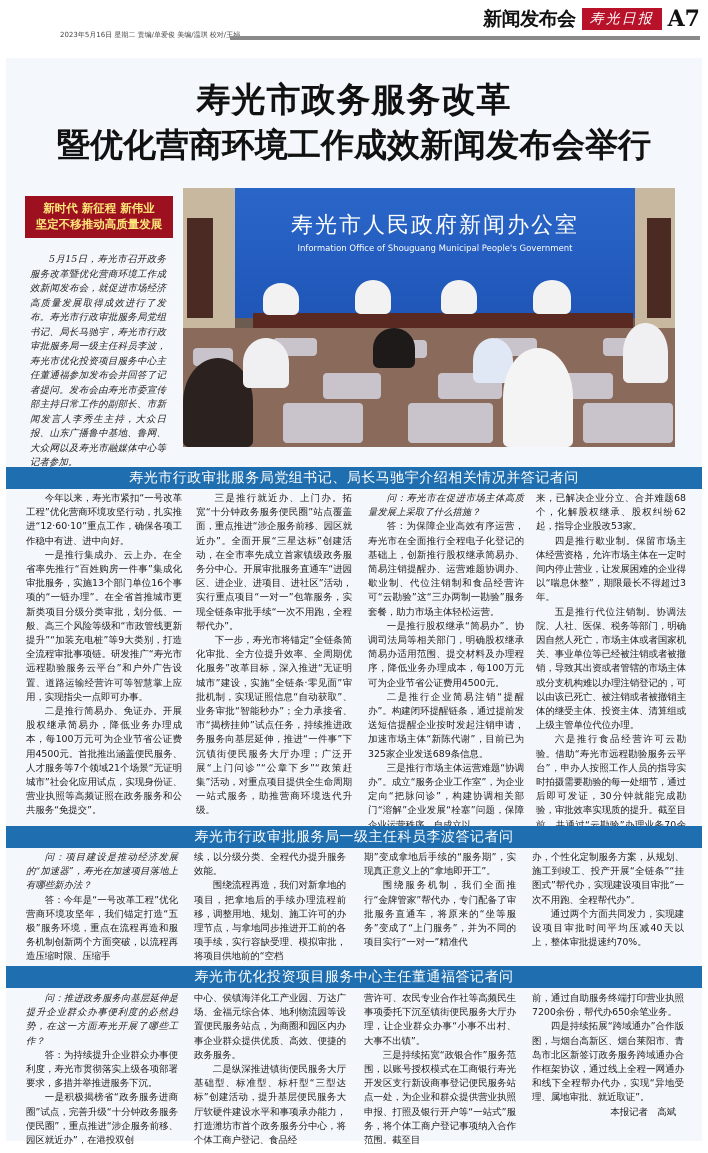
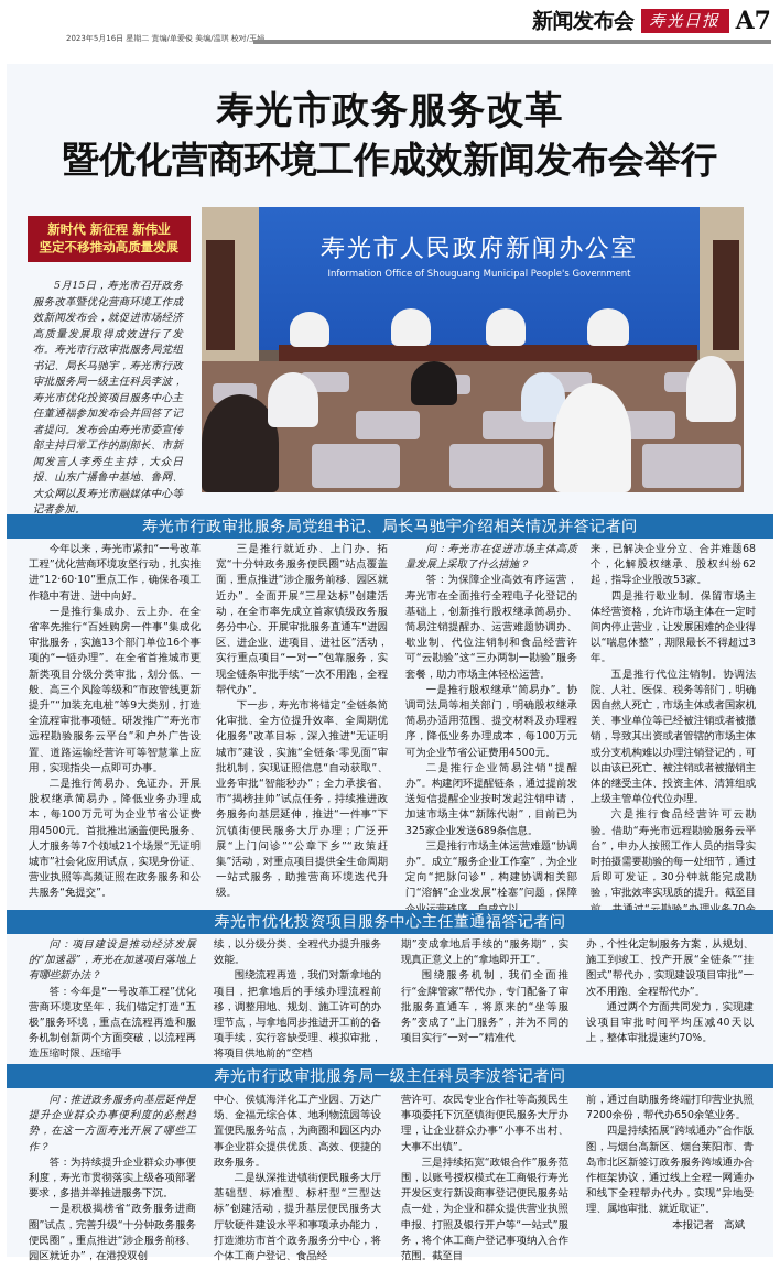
  新闻发布会
  寿光日报
  A7
  2023年5月16日 星期二 责编/单爱俊 美编/温琪 校对/王娟
  寿光市政务服务改革
  暨优化营商环境工作成效新闻发布会举行
  新时代 新征程 新伟业
  坚定不移推动高质量发展
  5月15日，寿光市召开政务服务改革暨优化营商环境工作成效新闻发布会，就促进市场经济高质量发展取得成效进行了发布。寿光市行政审批服务局党组书记、局长马驰宇，寿光市行政审批服务局一级主任科员李波，寿光市优化投资项目服务中心主任董通福参加发布会并回答了记者提问。发布会由寿光市委宣传部主持日常工作的副部长、市新闻发言人李秀生主持，大众日报、山东广播鲁中基地、鲁网、大众网以及寿光市融媒体中心等记者参加。
  寿光市人民政府新闻办公室
  Information Office of Shouguang Municipal People's Government
  寿光市行政审批服务局党组书记、局长马驰宇介绍相关情况并答记者问
  今年以来，寿光市紧扣“一号改革工程”优化营商环境攻坚行动，扎实推进“12·60·10”重点工作，确保各项工作稳中有进、进中向好。
  一是推行集成办、云上办。在全省率先推行“百姓购房一件事”集成化审批服务，实施13个部门单位16个事项的“一链办理”。在全省首推城市更新类项目分级分类审批，划分低、一般、高三个风险等级和“市政管线更新提升”“加装充电桩”等9大类别，打造全流程审批事项链。研发推广“寿光市远程勘验服务云平台”和户外广告设置、道路运输经营许可等智慧掌上应用，实现指尖一点即可办事。
  二是推行简易办、免证办。开展股权继承简易办，降低业务办理成本，每100万元可为企业节省公证费用4500元。首批推出涵盖便民服务、人才服务等7个领域21个场景“无证明城市”社会化应用试点，实现身份证、营业执照等高频证照在政务服务和公共服务“免提交”。
  三是推行就近办、上门办。拓宽“十分钟政务服务便民圈”站点覆盖面，重点推进“涉企服务前移、园区就近办”。全面开展“三星达标”创建活动，在全市率先成立首家镇级政务服务分中心。开展审批服务直通车“进园区、进企业、进项目、进社区”活动，实行重点项目“一对一”包靠服务，实现全链条审批手续“一次不用跑，全程帮代办”。
  下一步，寿光市将锚定“全链条简化审批、全方位提升效率、全周期优化服务”改革目标，深入推进“无证明城市”建设，实施“全链条·零见面”审批机制，实现证照信息“自动获取”、业务审批“智能秒办”；全力承接省、市“揭榜挂帅”试点任务，持续推进政务服务向基层延伸，推进“一件事”下沉镇街便民服务大厅办理；广泛开展“上门问诊”“公章下乡”“政策赶集”活动，对重点项目提供全生命周期一站式服务，助推营商环境迭代升级。
  问：寿光市在促进市场主体高质量发展上采取了什么措施？
  答：为保障企业高效有序运营，寿光市在全面推行全程电子化登记的基础上，创新推行股权继承简易办、简易注销提醒办、运营难题协调办、歇业制、代位注销制和食品经营许可“云勘验”这“三办两制一勘验”服务套餐，助力市场主体轻松运营。
  一是推行股权继承“简易办”。协调司法局等相关部门，明确股权继承简易办适用范围、提交材料及办理程序，降低业务办理成本，每100万元可为企业节省公证费用4500元。
  二是推行企业简易注销“提醒办”。构建闭环提醒链条，通过提前发送短信提醒企业按时发起注销申请，加速市场主体“新陈代谢”，目前已为325家企业发送689条信息。
  三是推行市场主体运营难题“协调办”。成立“服务企业工作室”，为企业定向“把脉问诊”，构建协调相关部门“溶解”企业发展“栓塞”问题，保障
  来，已解决企业分立、合并难题68个，化解股权继承、股权纠纷62起，指导企业股改53家。
  四是推行歇业制。保留市场主体经营资格，允许市场主体在一定时间内停止营业，让发展困难的企业得以“喘息休整”，期限最长不得超过3年。
  五是推行代位注销制。协调法院、人社、医保、税务等部门，明确因自然人死亡，市场主体或者国家机关、事业单位等已经被注销或者被撤销，导致其出资或者管辖的市场主体或分支机构难以办理注销登记的，可以由该已死亡、被注销或者被撤销主体的继受主体、投资主体、清算组或上级主管单位代位办理。
  六是推行食品经营许可云勘验。借助“寿光市远程勘验服务云平台”，申办人按照工作人员的指导实时拍摄需要勘验的每一处细节，通过后即可发证，30分钟就能完成勘验，审批效率实现质的提升。截至目
- 寿光市行政审批服务局一级主任科员李波答记者问
+ 寿光市优化投资项目服务中心主任董通福答记者问
  问：项目建设是推动经济发展的“加速器”，寿光在加速项目落地上有哪些新办法？
  答：今年是“一号改革工程”优化营商环境攻坚年，我们锚定打造“五极”服务环境，重点在流程再造和服务机制创新两个方面突破，以流程再造压缩时限、压缩手
  续，以分级分类、全程代办提升服务效能。
  围绕流程再造，我们对新拿地的项目，把拿地后的手续办理流程前移，调整用地、规划、施工许可的办理节点，与拿地同步推进开工前的各项手续，实行容缺受理、模拟审批，将项目供地前的“空档
  期”变成拿地后手续的“服务期”，实现真正意义上的“拿地即开工”。
  围绕服务机制，我们全面推行“金牌管家”帮代办，专门配备了审批服务直通车，将原来的“坐等服务”变成了“上门服务”，并为不同的项目实行“一对一”精准代
  办，个性化定制服务方案，从规划、施工到竣工、投产开展“全链条”“挂图式”帮代办，实现建设项目审批“一次不用跑、全程帮代办”。
  通过两个方面共同发力，实现建设项目审批时间平均压减40天以上，整体审批提速约70%。
- 寿光市优化投资项目服务中心主任董通福答记者问
+ 寿光市行政审批服务局一级主任科员李波答记者问
  问：推进政务服务向基层延伸是提升企业群众办事便利度的必然趋势，在这一方面寿光开展了哪些工作？
  答：为持续提升企业群众办事便利度，寿光市贯彻落实上级各项部署要求，多措并举推进服务下沉。
  一是积极揭榜省“政务服务进商圈”试点，完善升级“十分钟政务服务便民圈”，重点推进“涉企服务前移、园区就近办”，在港投双创
  中心、侯镇海洋化工产业园、万达广场、金福元综合体、地利物流园等设置便民服务站点，为商圈和园区内办事企业群众提供优质、高效、便捷的政务服务。
  二是纵深推进镇街便民服务大厅基础型、标准型、标杆型“三型达标”创建活动，提升基层便民服务大厅软硬件建设水平和事项承办能力，打造潍坊市首个政务服务分中心，将个体工商户登记、食品经
  营许可、农民专业合作社等高频民生事项委托下沉至镇街便民服务大厅办理，让企业群众办事“小事不出村、大事不出镇”。
  三是持续拓宽“政银合作”服务范围，以账号授权模式在工商银行寿光开发区支行新设商事登记便民服务站点一处，为企业和群众提供营业执照申报、打照及银行开户等“一站式”服务，将个体工商户登记事项纳入合作范围。截至目
  前，通过自助服务终端打印营业执照7200余份，帮代办650余笔业务。
  四是持续拓展“跨域通办”合作版图，与烟台高新区、烟台莱阳市、青岛市北区新签订政务服务跨域通办合作框架协议，通过线上全程一网通办和线下全程帮办代办，实现“异地受理、属地审批、就近取证”。
  本报记者 高斌
